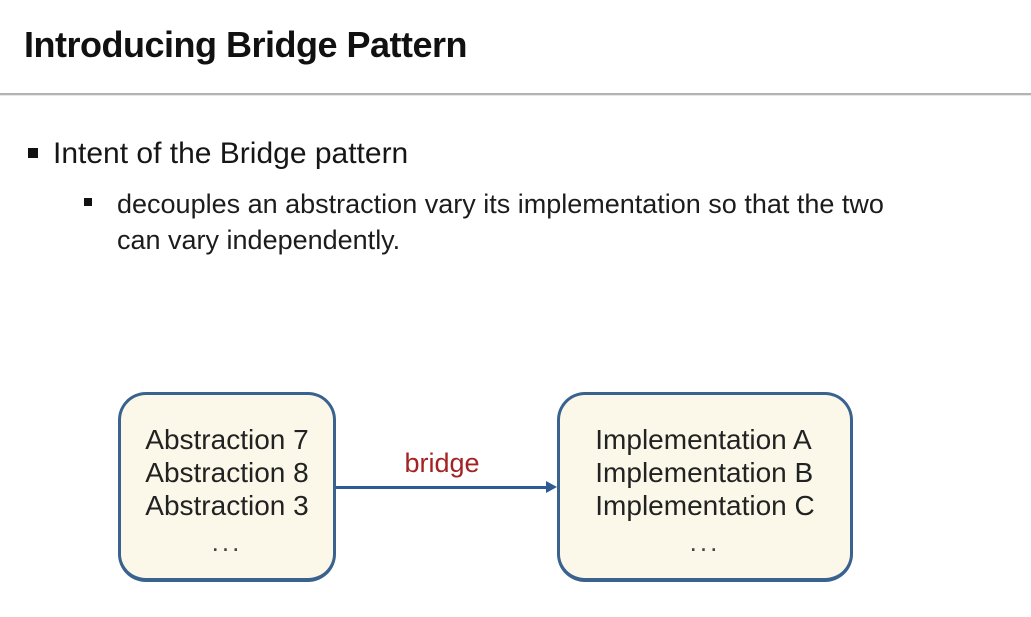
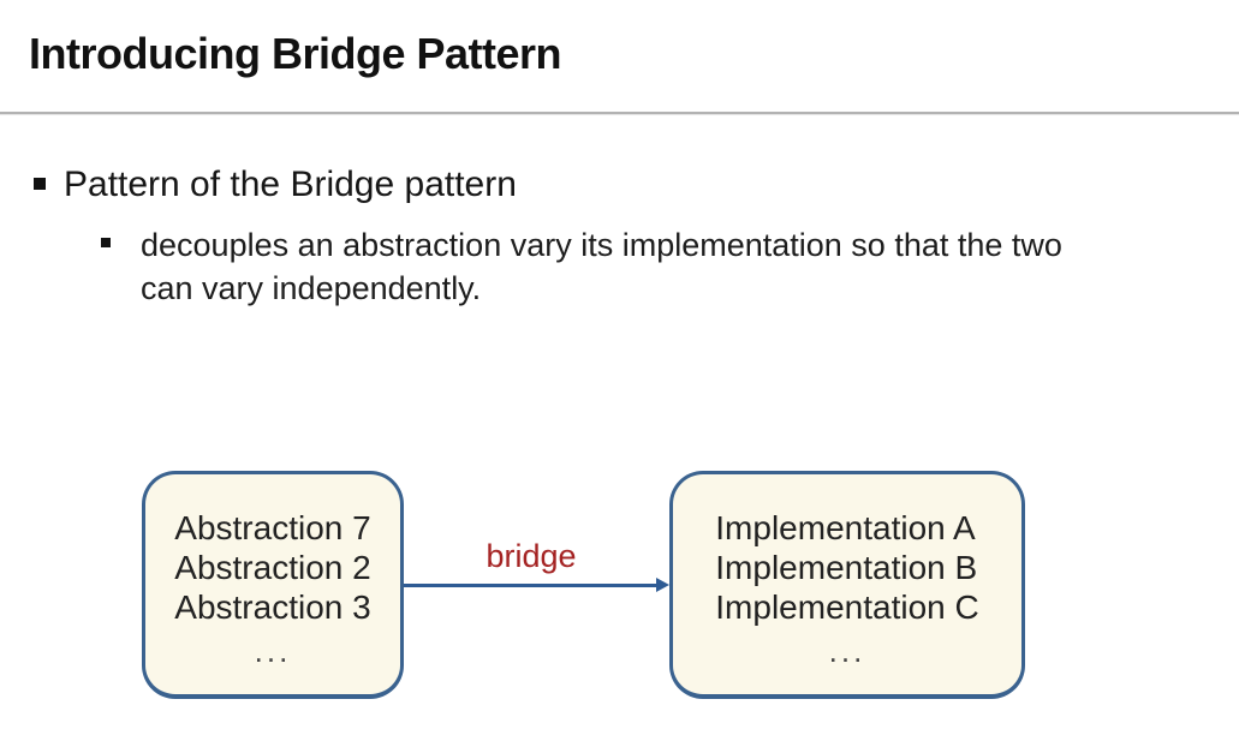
  Introducing Bridge Pattern
- Intent of the Bridge pattern
+ Pattern of the Bridge pattern
  decouples an abstraction vary its implementation so that the two
  can vary independently.
  Abstraction 7
- Abstraction 8
+ Abstraction 2
  Abstraction 3
  ...
  Implementation A
  Implementation B
  Implementation C
  ...
  bridge
